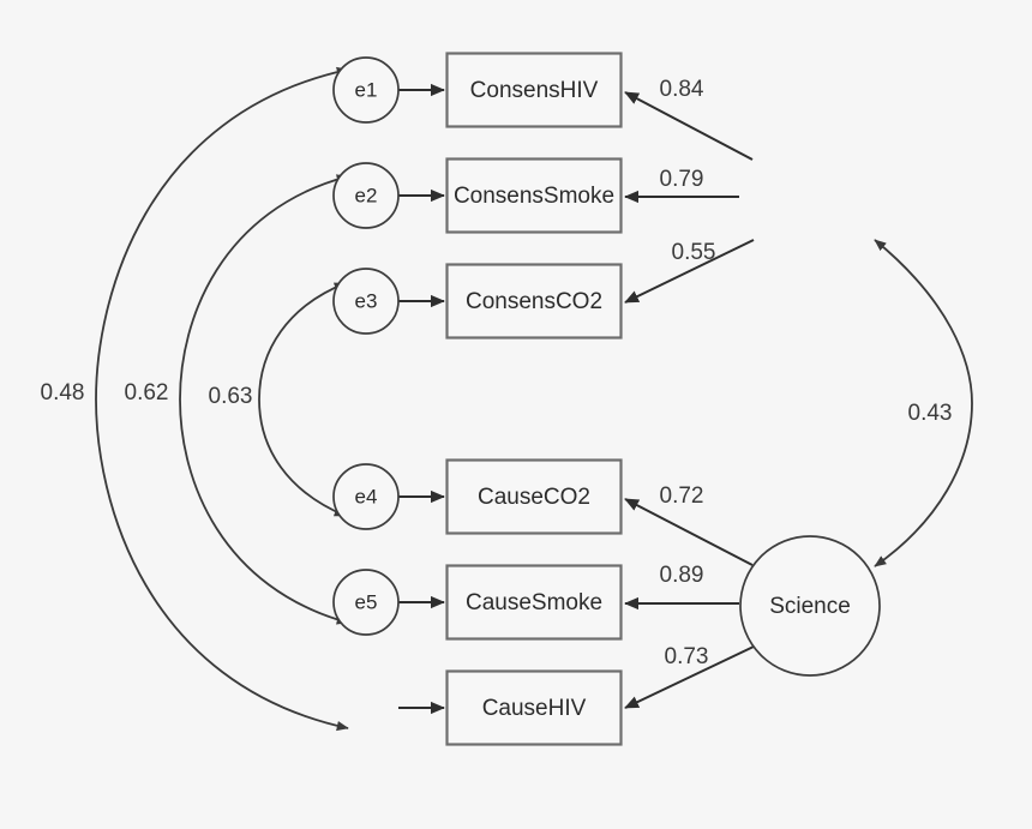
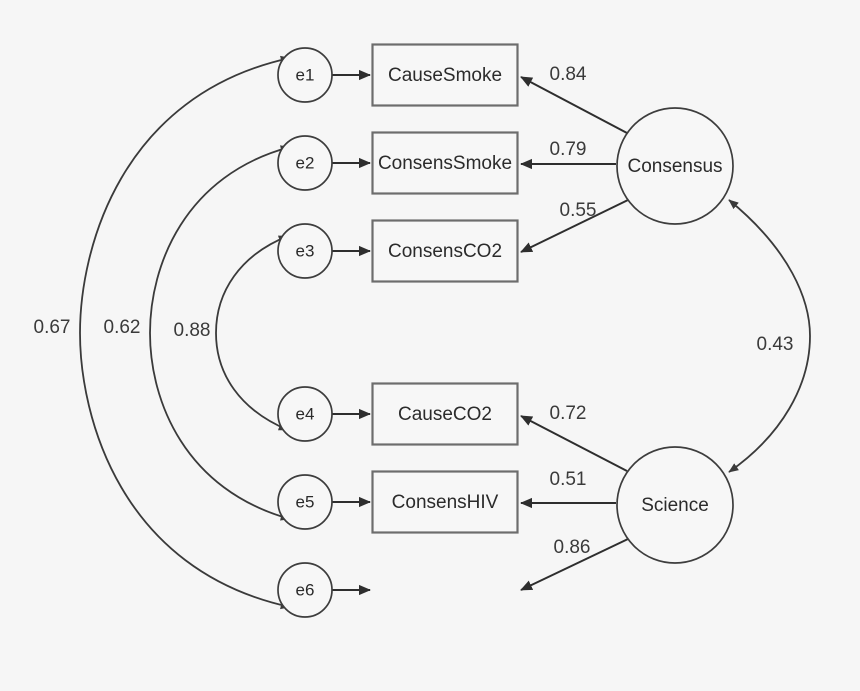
- ConsensHIV
+ CauseSmoke
  ConsensSmoke
  ConsensCO2
  CauseCO2
- CauseSmoke
+ ConsensHIV
- CauseHIV
  e1
  e2
  e3
  e4
  e5
+ e6
+ Consensus
  Science
  0.84
  0.79
  0.55
  0.72
- 0.89
+ 0.51
- 0.73
+ 0.86
- 0.48
+ 0.67
  0.62
- 0.63
+ 0.88
  0.43
